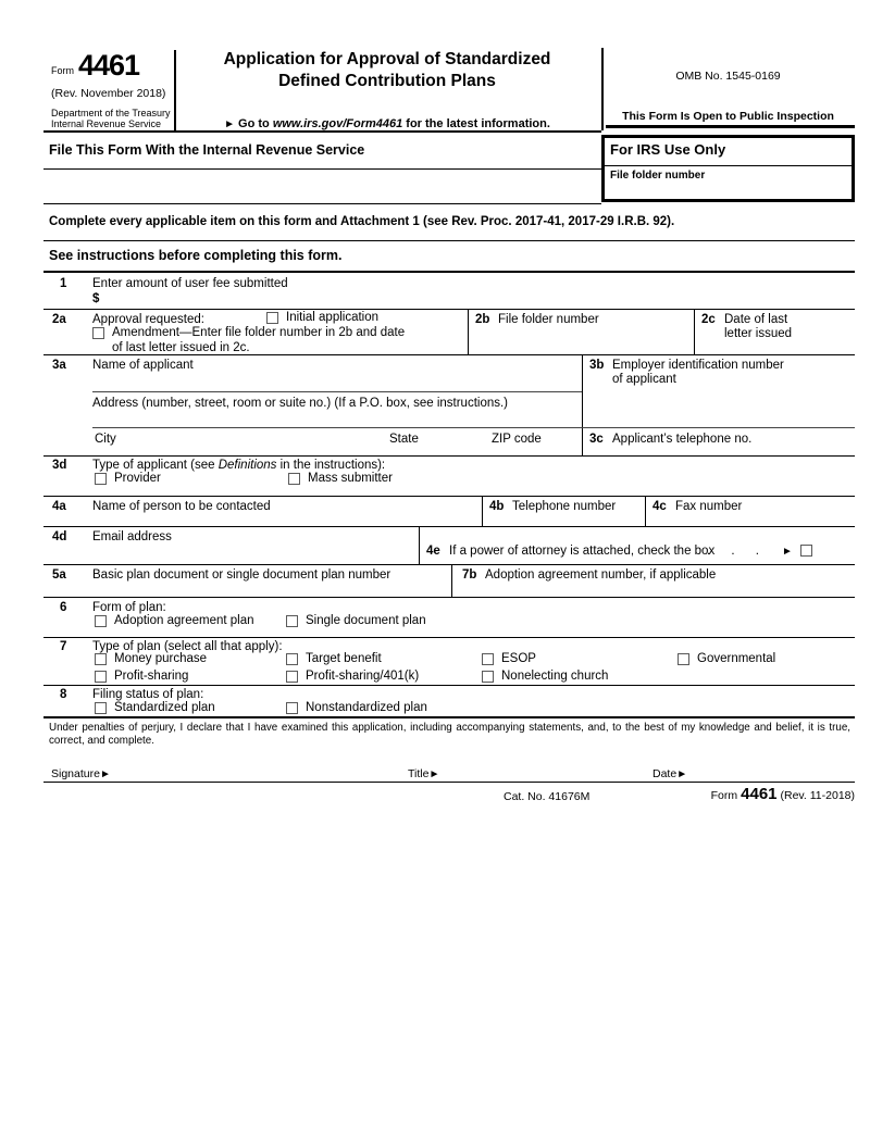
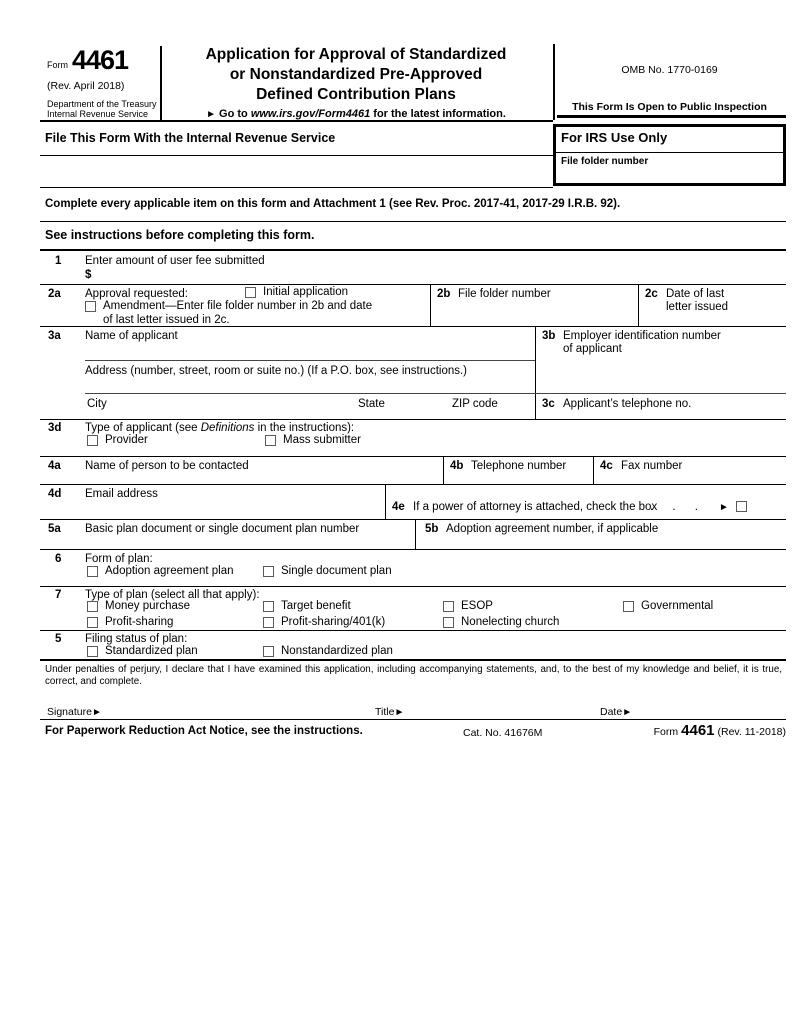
  Form
  4461
- (Rev. November 2018)
+ (Rev. April 2018)
  Department of the Treasury
  Internal Revenue Service
  Application for Approval of Standardized
+ or Nonstandardized Pre-Approved
  Defined Contribution Plans
  ► Go to www.irs.gov/Form4461 for the latest information.
- OMB No. 1545-0169
+ OMB No. 1770-0169
  This Form Is Open to Public Inspection
  For IRS Use Only
  File folder number
  File This Form With the Internal Revenue Service
  Complete every applicable item on this form and Attachment 1 (see Rev. Proc. 2017-41, 2017-29 I.R.B. 92).
  See instructions before completing this form.
  1
  Enter amount of user fee submitted
  $
  2a
  Approval requested:
  Initial application
  Amendment—Enter file folder number in 2b and date
  of last letter issued in 2c.
  2b
  File folder number
  2c
  Date of last
  letter issued
  3a
  Name of applicant
  Address (number, street, room or suite no.) (If a P.O. box, see instructions.)
  City
  State
  ZIP code
  3b
  Employer identification number
  of applicant
  3c
  Applicant’s telephone no.
  3d
  Type of applicant (see Definitions in the instructions):
  Provider
  Mass submitter
  4a
  Name of person to be contacted
  4b
  Telephone number
  4c
  Fax number
  4d
  Email address
  4e
  If a power of attorney is attached, check the box
  . . .
  ►
  5a
  Basic plan document or single document plan number
- 7b
+ 5b
  Adoption agreement number, if applicable
  6
  Form of plan:
  Adoption agreement plan
  Single document plan
  7
  Type of plan (select all that apply):
  Money purchase
  Target benefit
  ESOP
  Governmental
  Profit-sharing
  Profit-sharing/401(k)
  Nonelecting church
- 8
+ 5
  Filing status of plan:
  Standardized plan
  Nonstandardized plan
  Under penalties of perjury, I declare that I have examined this application, including accompanying statements, and, to the best of my knowledge and belief, it is true,
  correct, and complete.
  Signature►
  Title►
  Date►
+ For Paperwork Reduction Act Notice, see the instructions.
  Cat. No. 41676M
  Form
  4461
  (Rev. 11-2018)
